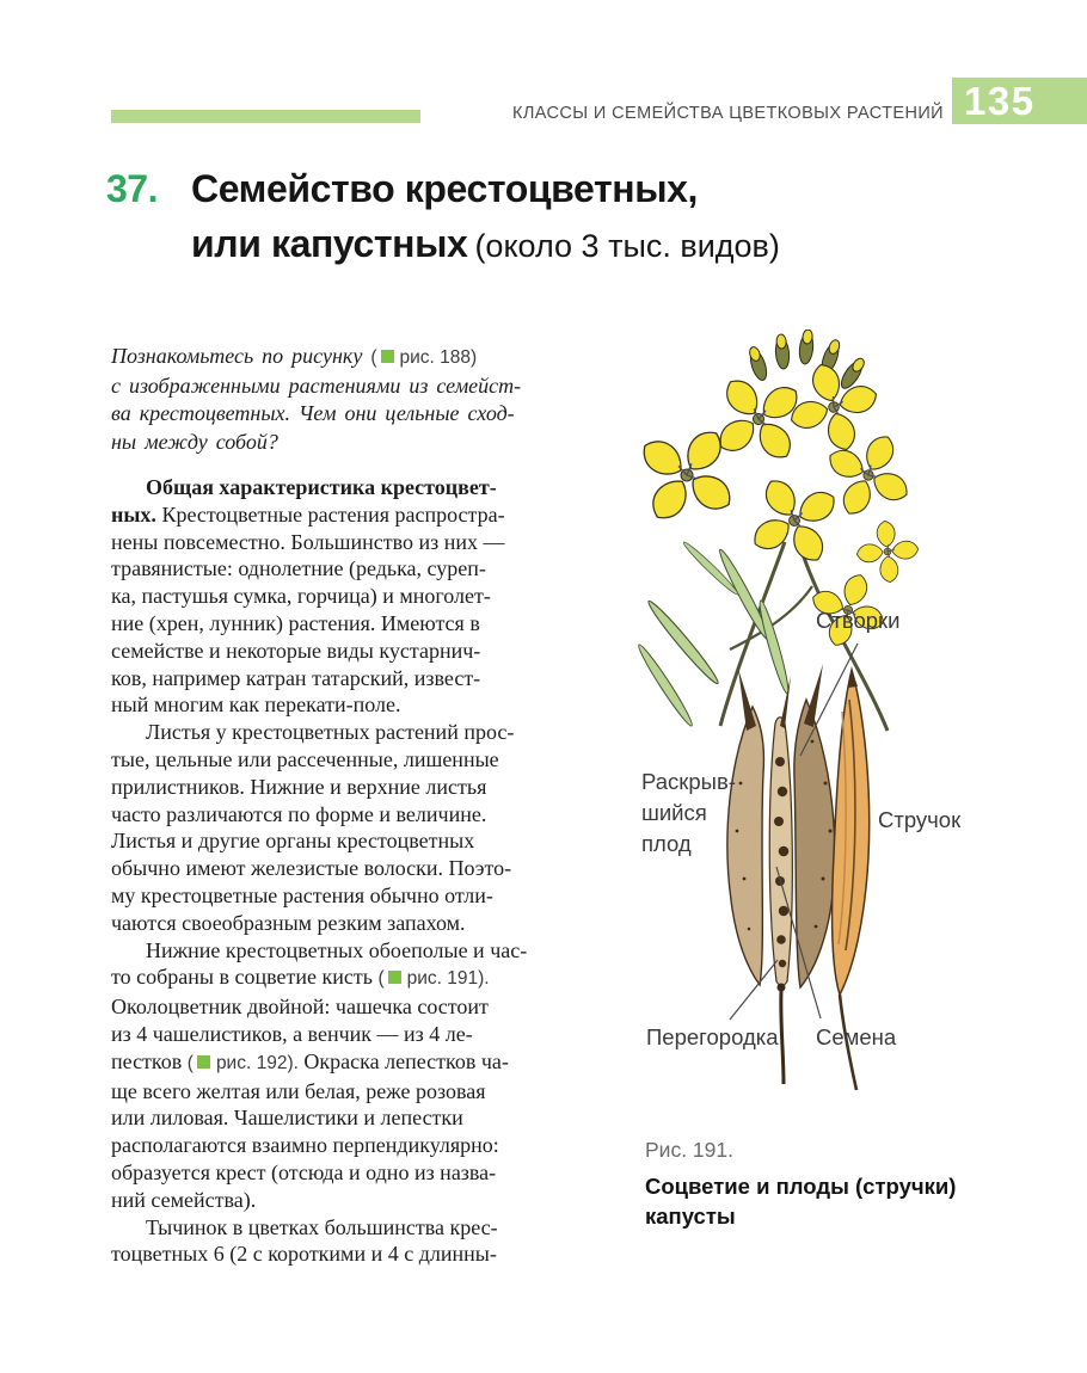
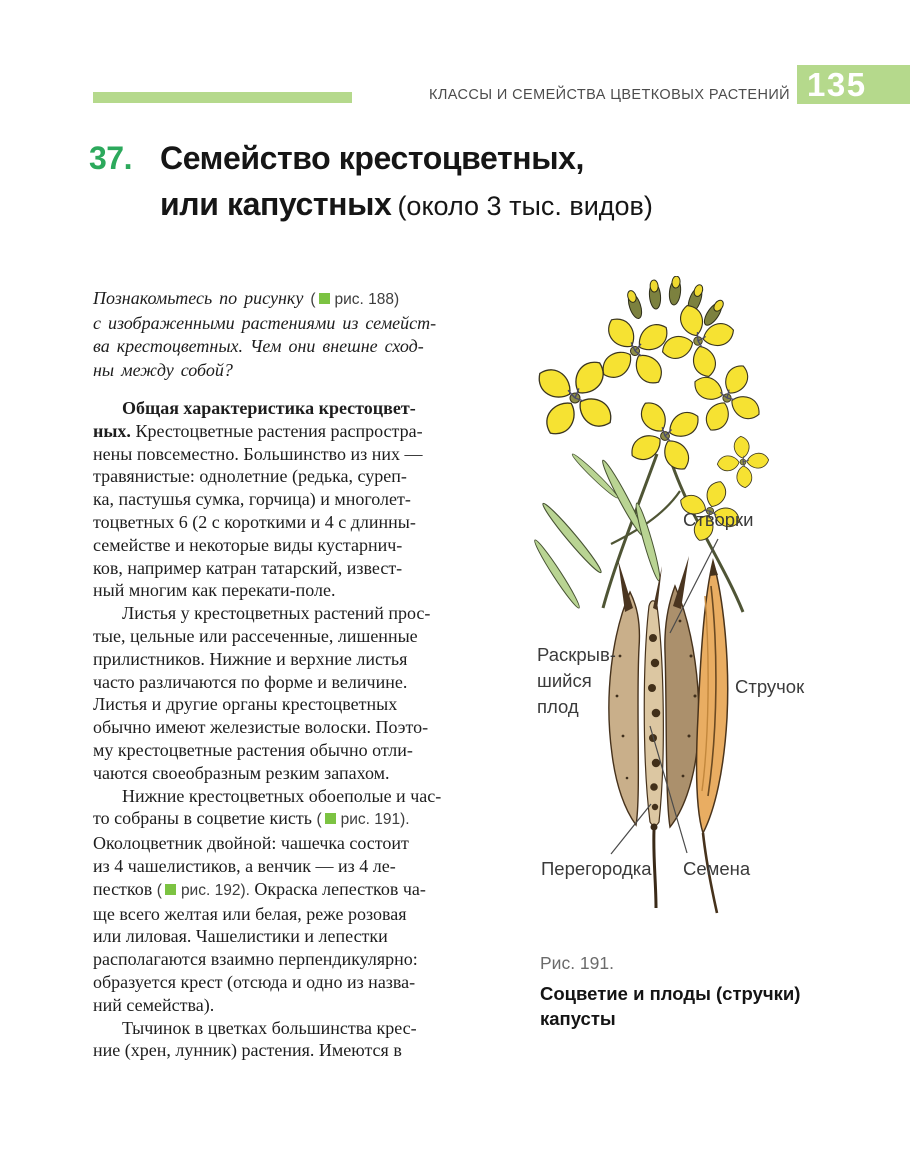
  КЛАССЫ И СЕМЕЙСТВА ЦВЕТКОВЫХ РАСТЕНИЙ
  135
  37.
  Семейство крестоцветных,
  или капустных (около 3 тыс. видов)
  Познакомьтесь по рисунку ( рис. 188)
  с изображенными растениями из семейст-
- ва крестоцветных. Чем они цельные сход-
+ ва крестоцветных. Чем они внешне сход-
  ны между собой?
  Общая характеристика крестоцвет-
  ных. Крестоцветные растения распростра-
  нены повсеместно. Большинство из них —
  травянистые: однолетние (редька, суреп-
  ка, пастушья сумка, горчица) и многолет-
- ние (хрен, лунник) растения. Имеются в
+ тоцветных 6 (2 с короткими и 4 с длинны-
  семействе и некоторые виды кустарнич-
  ков, например катран татарский, извест-
  ный многим как перекати-поле.
  Листья у крестоцветных растений прос-
  тые, цельные или рассеченные, лишенные
  прилистников. Нижние и верхние листья
  часто различаются по форме и величине.
  Листья и другие органы крестоцветных
  обычно имеют железистые волоски. Поэто-
  му крестоцветные растения обычно отли-
  чаются своеобразным резким запахом.
  Нижние крестоцветных обоеполые и час-
  то собраны в соцветие кисть ( рис. 191).
  Околоцветник двойной: чашечка состоит
  из 4 чашелистиков, а венчик — из 4 ле-
  пестков ( рис. 192). Окраска лепестков ча-
  ще всего желтая или белая, реже розовая
  или лиловая. Чашелистики и лепестки
  располагаются взаимно перпендикулярно:
  образуется крест (отсюда и одно из назва-
  ний семейства).
  Тычинок в цветках большинства крес-
- тоцветных 6 (2 с короткими и 4 с длинны-
+ ние (хрен, лунник) растения. Имеются в
  Створки
  Раскрыв-
  шийся
  плод
  Стручок
  Перегородка
  Семена
  Рис. 191.
  Соцветие и плоды (стручки)
  капусты
